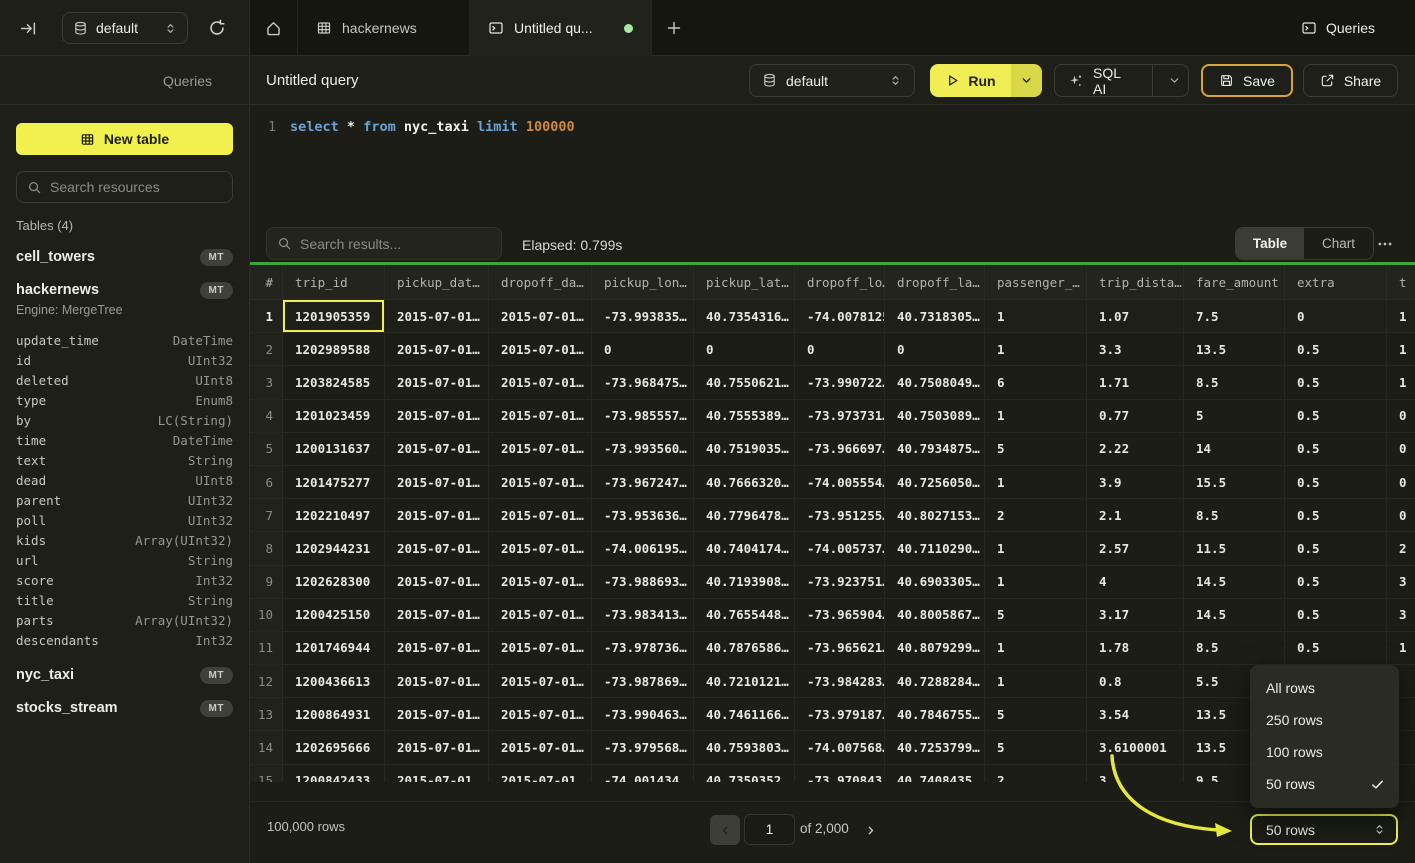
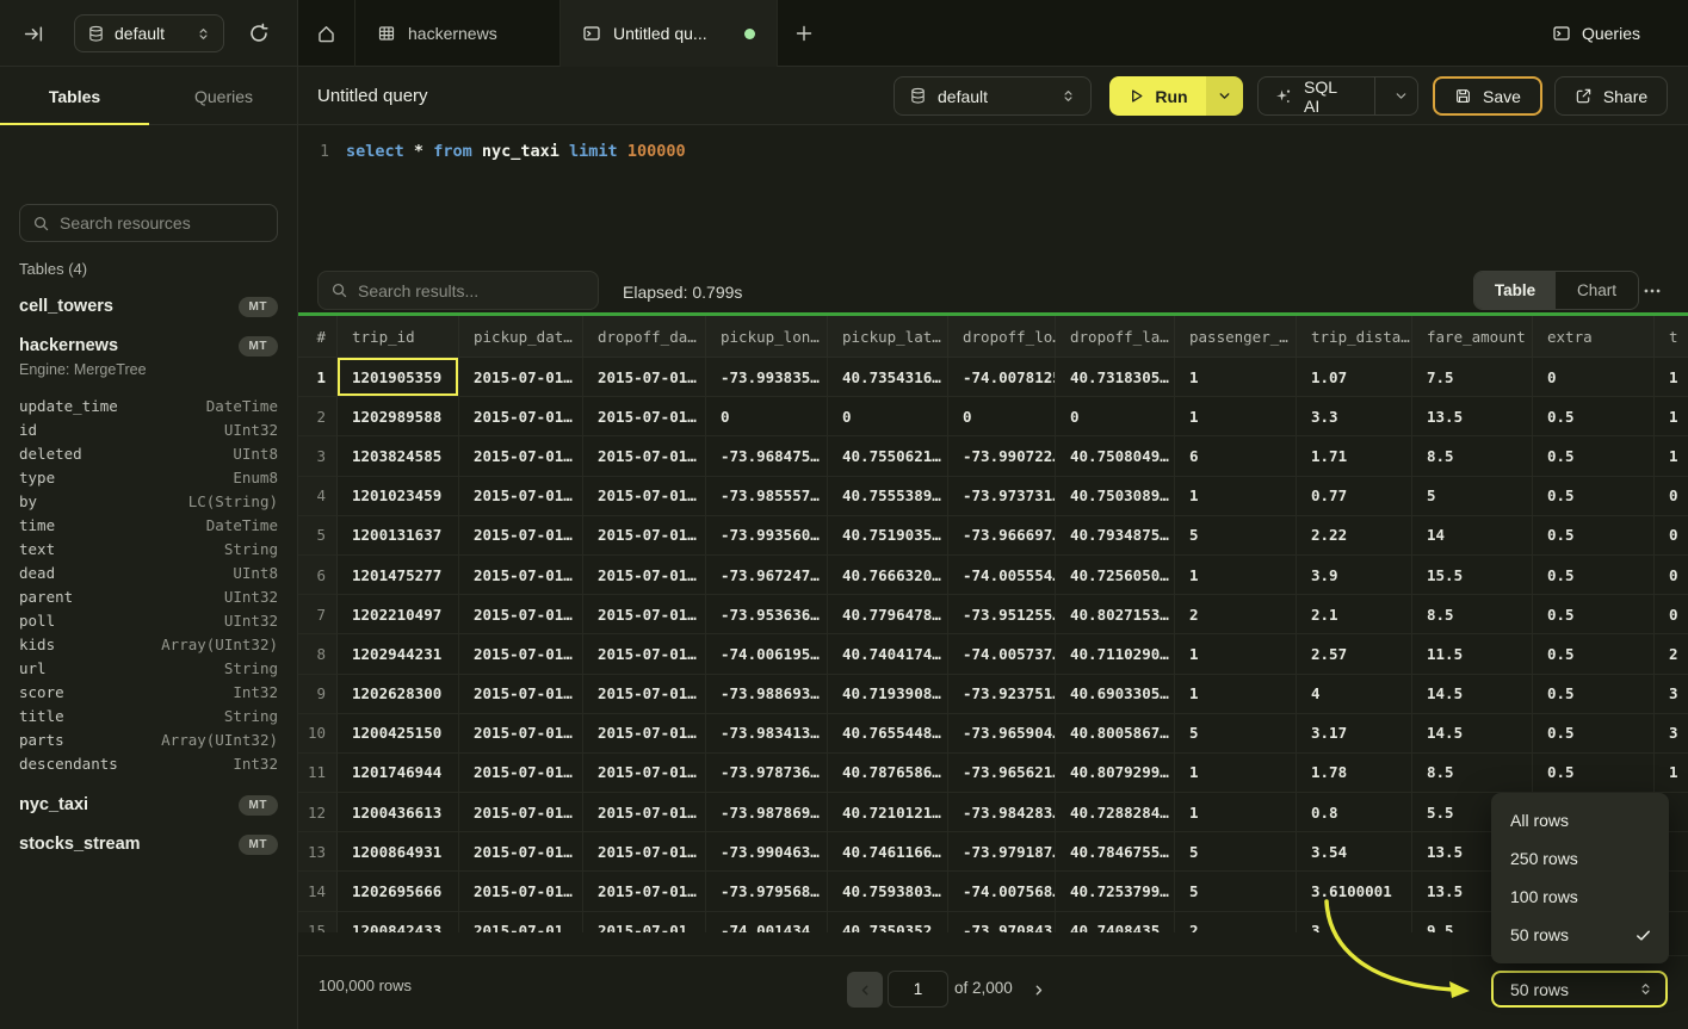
  default
  hackernews
  Untitled qu...
  Queries
+ Tables
  Queries
  Untitled query
  default
  Run
  SQL AI
  Save
  Share
- New table
  Search resources
  Tables (4)
  cell_towers
  MT
  hackernews
  MT
  Engine: MergeTree
  update_time
  DateTime
  id
  UInt32
  deleted
  UInt8
  type
  Enum8
  by
  LC(String)
  time
  DateTime
  text
  String
  dead
  UInt8
  parent
  UInt32
  poll
  UInt32
  kids
  Array(UInt32)
  url
  String
  score
  Int32
  title
  String
  parts
  Array(UInt32)
  descendants
  Int32
  nyc_taxi
  MT
  stocks_stream
  MT
  1
  select * from nyc_taxi limit 100000
  Search results...
  Elapsed: 0.799s
  Table
  Chart
  #
  trip_id
  pickup_dat…
  dropoff_da…
  pickup_lon…
  pickup_lat…
  dropoff_lo
  dropoff_la…
  passenger_…
  trip_dista…
  fare_amount
  extra
  t
  1
  1201905359
  2015-07-01…
  2015-07-01…
  -73.993835…
  40.7354316…
  -74.007812
  40.7318305…
  1
  1.07
  7.5
  0
  1
  2
  1202989588
  2015-07-01…
  2015-07-01…
  0
  0
  0
  0
  1
  3.3
  13.5
  0.5
  1
  3
  1203824585
  2015-07-01…
  2015-07-01…
  -73.968475…
  40.7550621…
  -73.990722
  40.7508049…
  6
  1.71
  8.5
  0.5
  1
  4
  1201023459
  2015-07-01…
  2015-07-01…
  -73.985557…
  40.7555389…
  -73.973731
  40.7503089…
  1
  0.77
  5
  0.5
  0
  5
  1200131637
  2015-07-01…
  2015-07-01…
  -73.993560…
  40.7519035…
  -73.966697
  40.7934875…
  5
  2.22
  14
  0.5
  0
  6
  1201475277
  2015-07-01…
  2015-07-01…
  -73.967247…
  40.7666320…
  -74.005554
  40.7256050…
  1
  3.9
  15.5
  0.5
  0
  7
  1202210497
  2015-07-01…
  2015-07-01…
  -73.953636…
  40.7796478…
  -73.951255
  40.8027153…
  2
  2.1
  8.5
  0.5
  0
  8
  1202944231
  2015-07-01…
  2015-07-01…
  -74.006195…
  40.7404174…
  -74.005737
  40.7110290…
  1
  2.57
  11.5
  0.5
  2
  9
  1202628300
  2015-07-01…
  2015-07-01…
  -73.988693…
  40.7193908…
  -73.923751
  40.6903305…
  1
  4
  14.5
  0.5
  3
  10
  1200425150
  2015-07-01…
  2015-07-01…
  -73.983413…
  40.7655448…
  -73.965904
  40.8005867…
  5
  3.17
  14.5
  0.5
  3
  11
  1201746944
  2015-07-01…
  2015-07-01…
  -73.978736…
  40.7876586…
  -73.965621
  40.8079299…
  1
  1.78
  8.5
  0.5
  1
  12
  1200436613
  2015-07-01…
  2015-07-01…
  -73.987869…
  40.7210121…
  -73.984283
  40.7288284…
  1
  0.8
  5.5
  13
  1200864931
  2015-07-01…
  2015-07-01…
  -73.990463…
  40.7461166…
  -73.979187
  40.7846755…
  5
  3.54
  13.5
  14
  1202695666
  2015-07-01…
  2015-07-01…
  -73.979568…
  40.7593803…
  -74.007568
  40.7253799…
  5
  3.6100001
  13.5
  15
  1200842433
  2015-07-01…
  2015-07-01…
  -74.001434
  40.7350352
  -73.970843
  40.7408435
  2
  3
  9.5
  100,000 rows
  1
  of 2,000
  50 rows
  All rows
  250 rows
  100 rows
  50 rows
